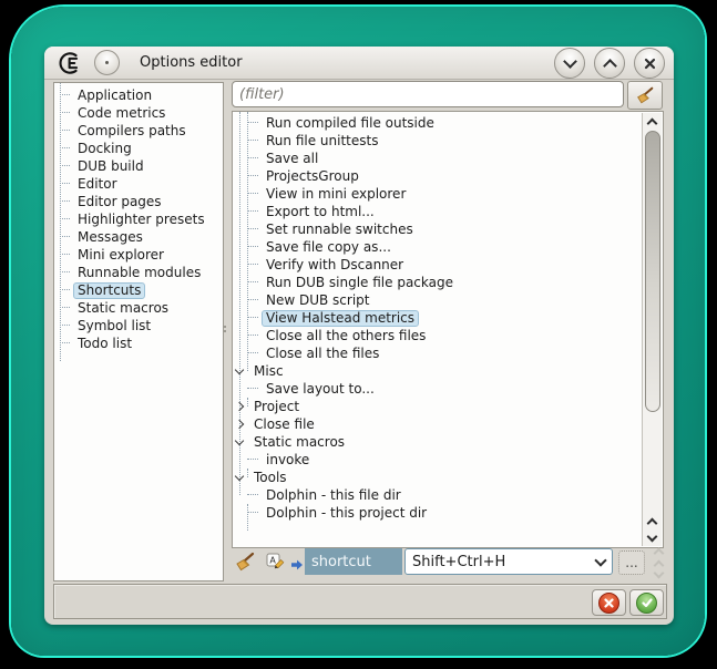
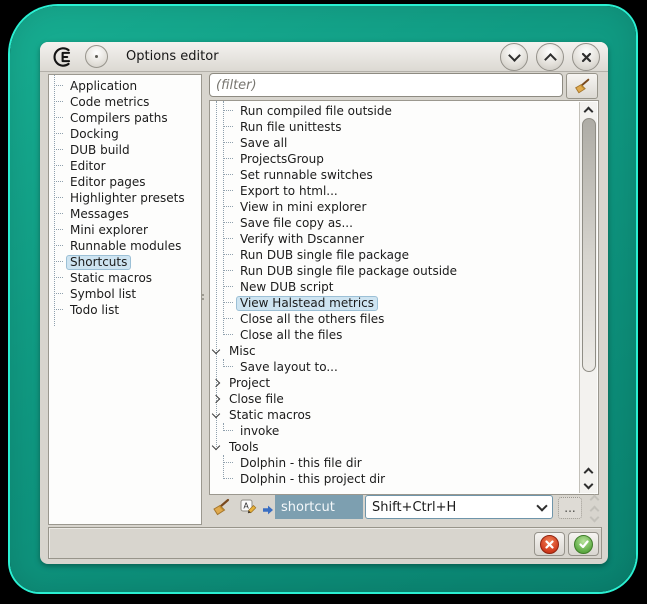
  Options editor
  Application
  Code metrics
  Compilers paths
  Docking
  DUB build
  Editor
  Editor pages
  Highlighter presets
  Messages
  Mini explorer
  Runnable modules
  Shortcuts
  Static macros
  Symbol list
  Todo list
  (filter)
  Run compiled file outside
  Run file unittests
  Save all
  ProjectsGroup
- View in mini explorer
+ Set runnable switches
  Export to html...
- Set runnable switches
+ View in mini explorer
  Save file copy as...
  Verify with Dscanner
  Run DUB single file package
+ Run DUB single file package outside
  New DUB script
  View Halstead metrics
  Close all the others files
  Close all the files
  Misc
  Save layout to...
  Project
  Close file
  Static macros
  invoke
  Tools
  Dolphin - this file dir
  Dolphin - this project dir
  A
  shortcut
  Shift+Ctrl+H
  ...
